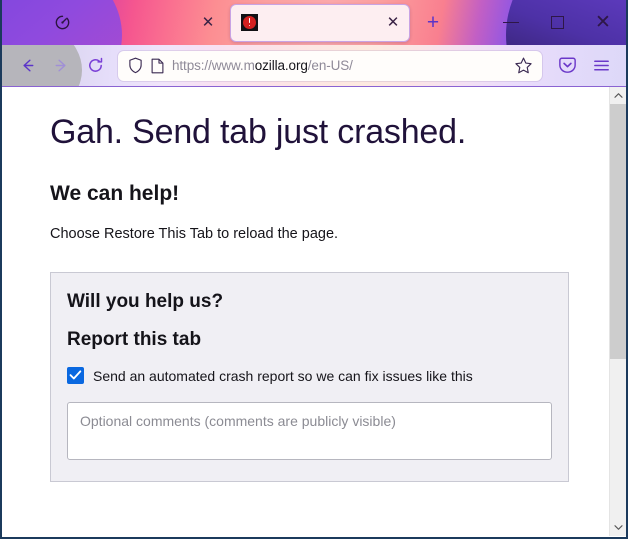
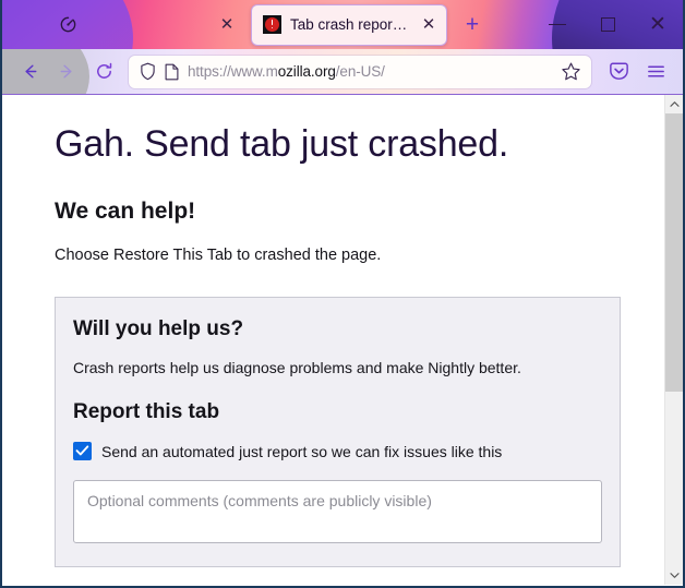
  ✕
+ Tab crash reporter
  ✕
  +
  ✕
  https://www.mozilla.org/en-US/
  Gah. Send tab just crashed.
  We can help!
- Choose Restore This Tab to reload the page.
+ Choose Restore This Tab to crashed the page.
  Will you help us?
+ Crash reports help us diagnose problems and make Nightly better.
  Report this tab
- Send an automated crash report so we can fix issues like this
+ Send an automated just report so we can fix issues like this
  Optional comments (comments are publicly visible)
